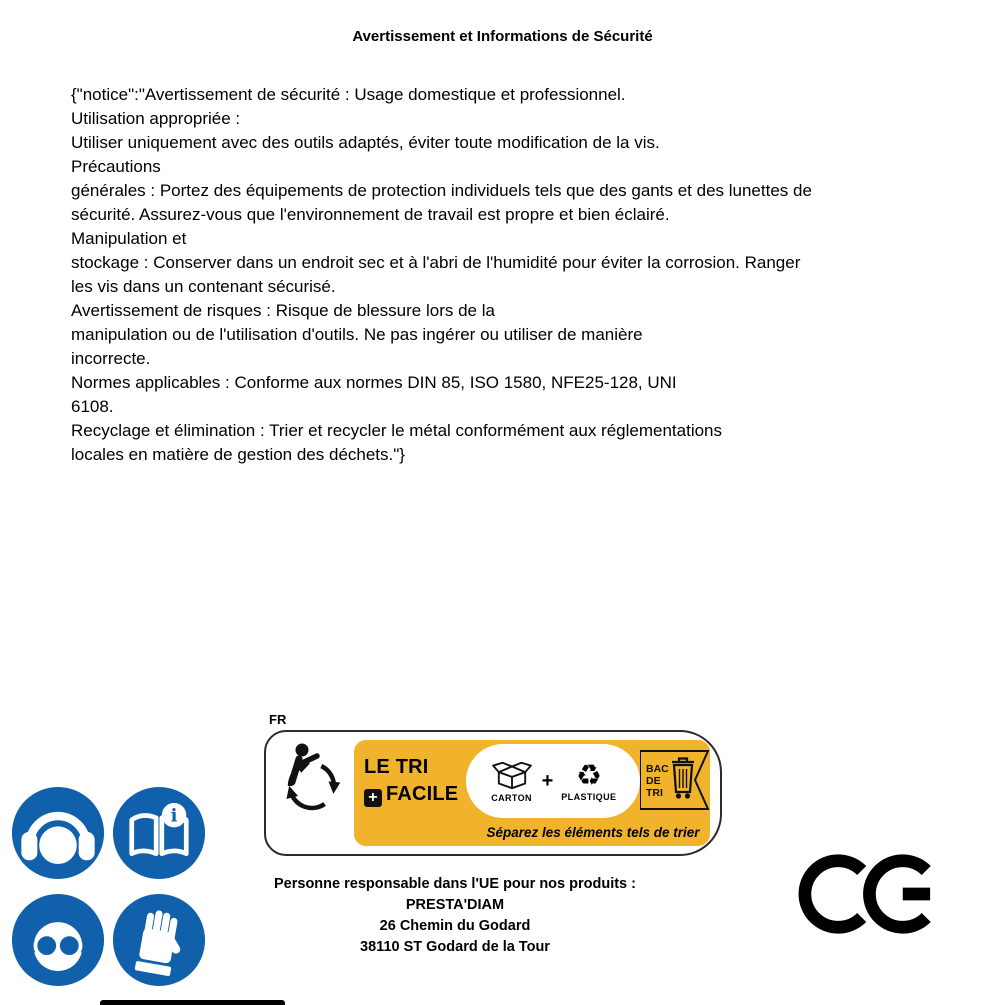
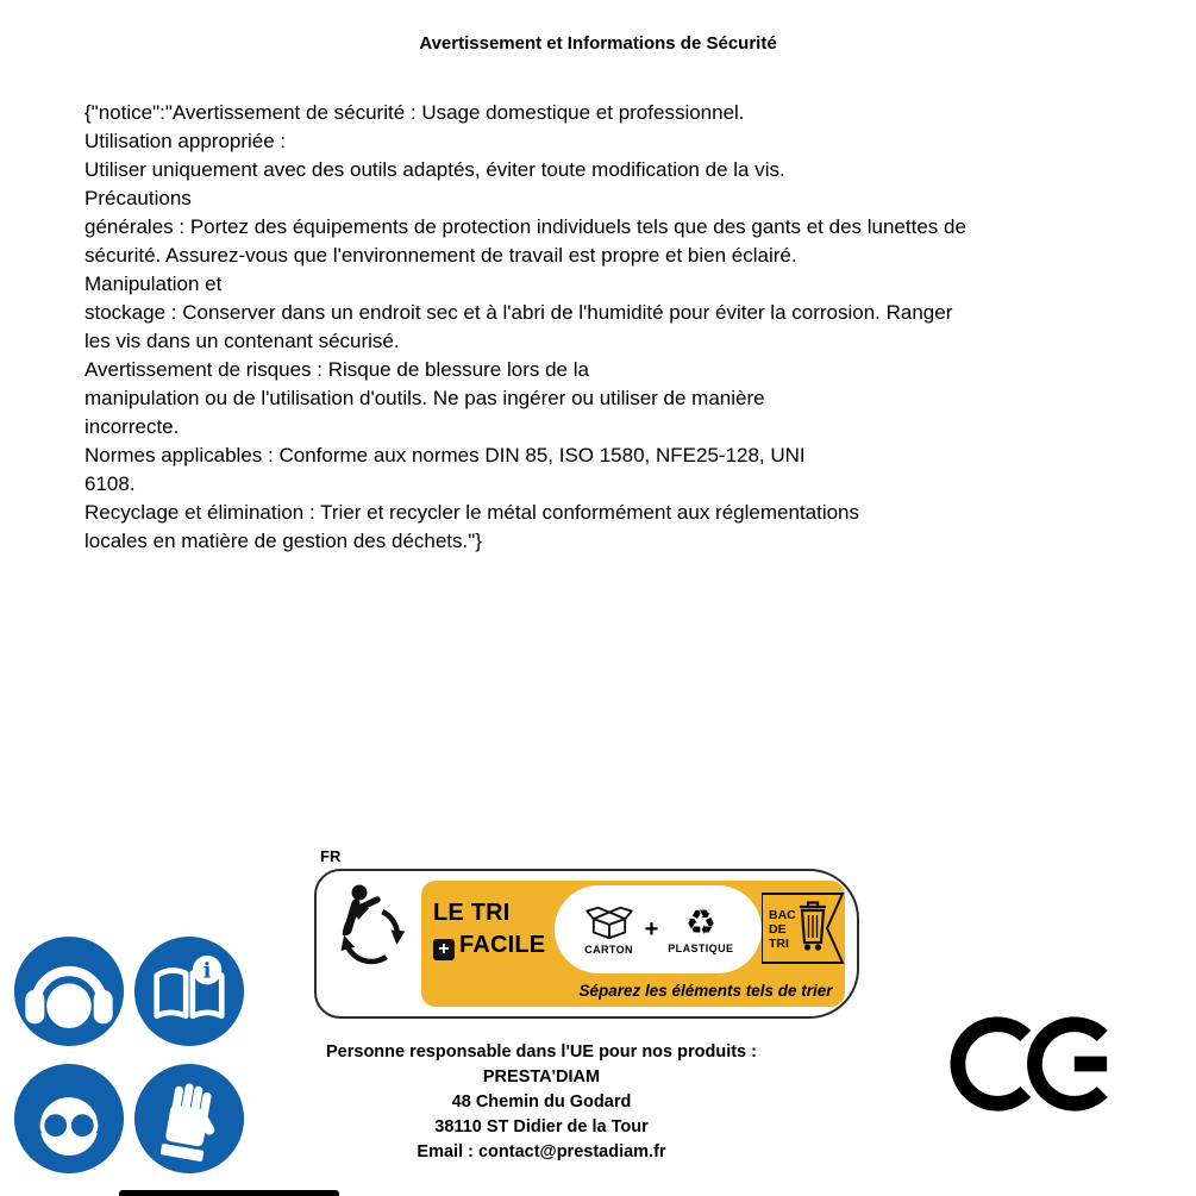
  Avertissement et Informations de Sécurité
  {"notice":"Avertissement de sécurité : Usage domestique et professionnel.
  Utilisation appropriée :
  Utiliser uniquement avec des outils adaptés, éviter toute modification de la vis.
  Précautions
  générales : Portez des équipements de protection individuels tels que des gants et des lunettes de
  sécurité. Assurez-vous que l'environnement de travail est propre et bien éclairé.
  Manipulation et
  stockage : Conserver dans un endroit sec et à l'abri de l'humidité pour éviter la corrosion. Ranger
  les vis dans un contenant sécurisé.
  Avertissement de risques : Risque de blessure lors de la
  manipulation ou de l'utilisation d'outils. Ne pas ingérer ou utiliser de manière
  incorrecte.
  Normes applicables : Conforme aux normes DIN 85, ISO 1580, NFE25-128, UNI
  6108.
  Recyclage et élimination : Trier et recycler le métal conformément aux réglementations
  locales en matière de gestion des déchets."}
  i
  FR
  LE TRI
  + FACILE
  CARTON
  +
  ♻
  PLASTIQUE
  BAC
  DE
  TRI
  Séparez les éléments tels de trier
  Personne responsable dans l'UE pour nos produits :
  PRESTA'DIAM
- 26 Chemin du Godard
+ 48 Chemin du Godard
- 38110 ST Godard de la Tour
+ 38110 ST Didier de la Tour
+ Email : contact@prestadiam.fr
